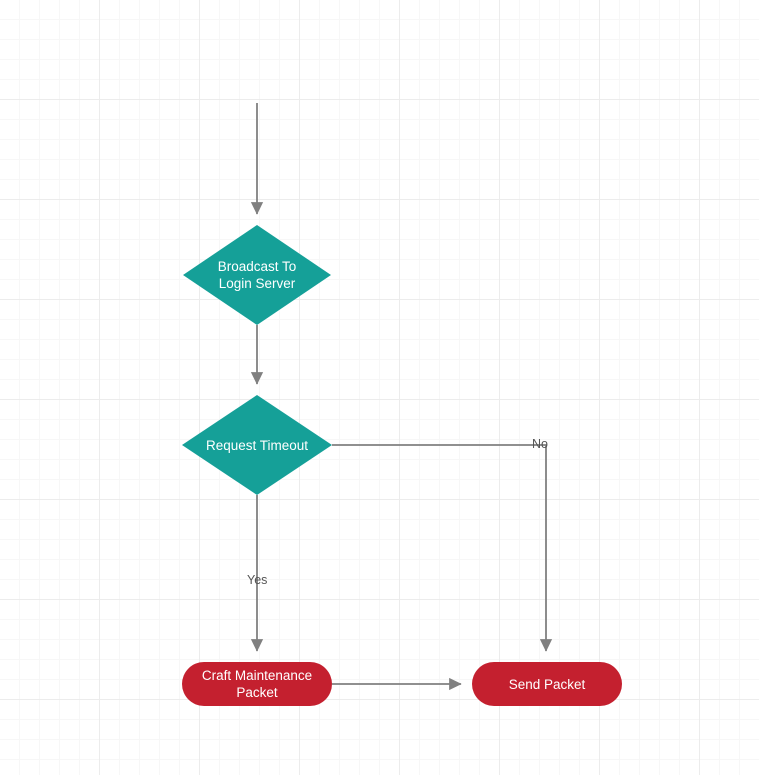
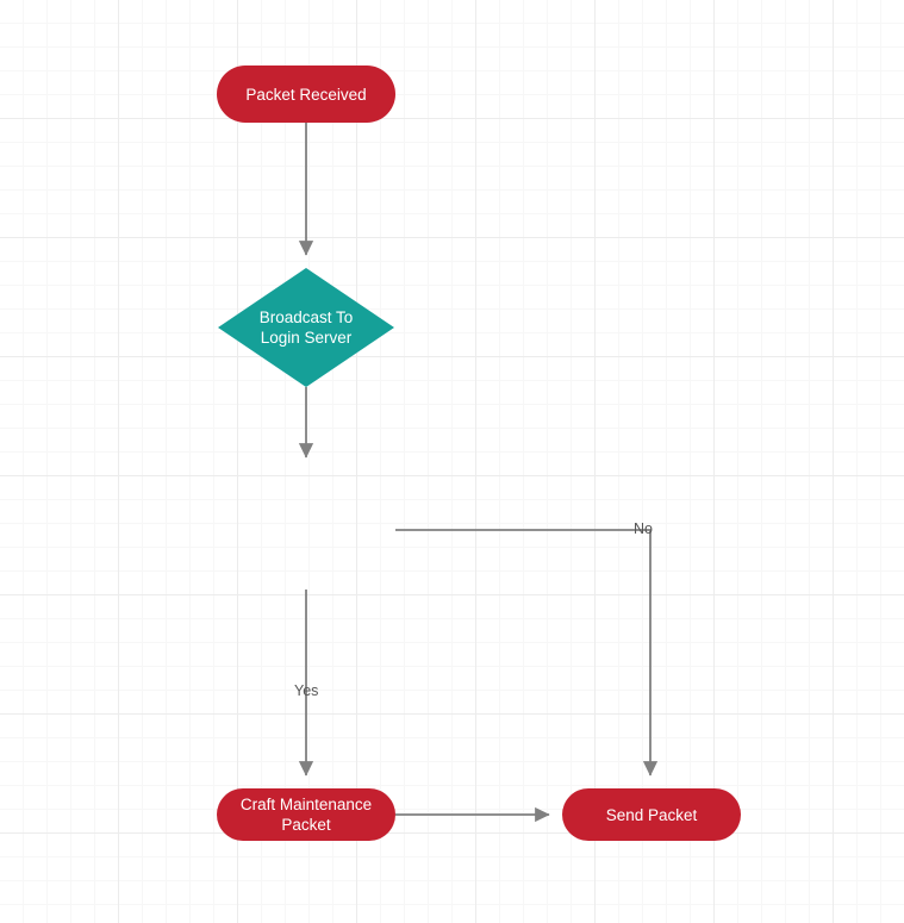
+ Packet Received
  Broadcast To
  Login Server
- Request Timeout
  Craft Maintenance
  Packet
  Send Packet
  Yes
  No
